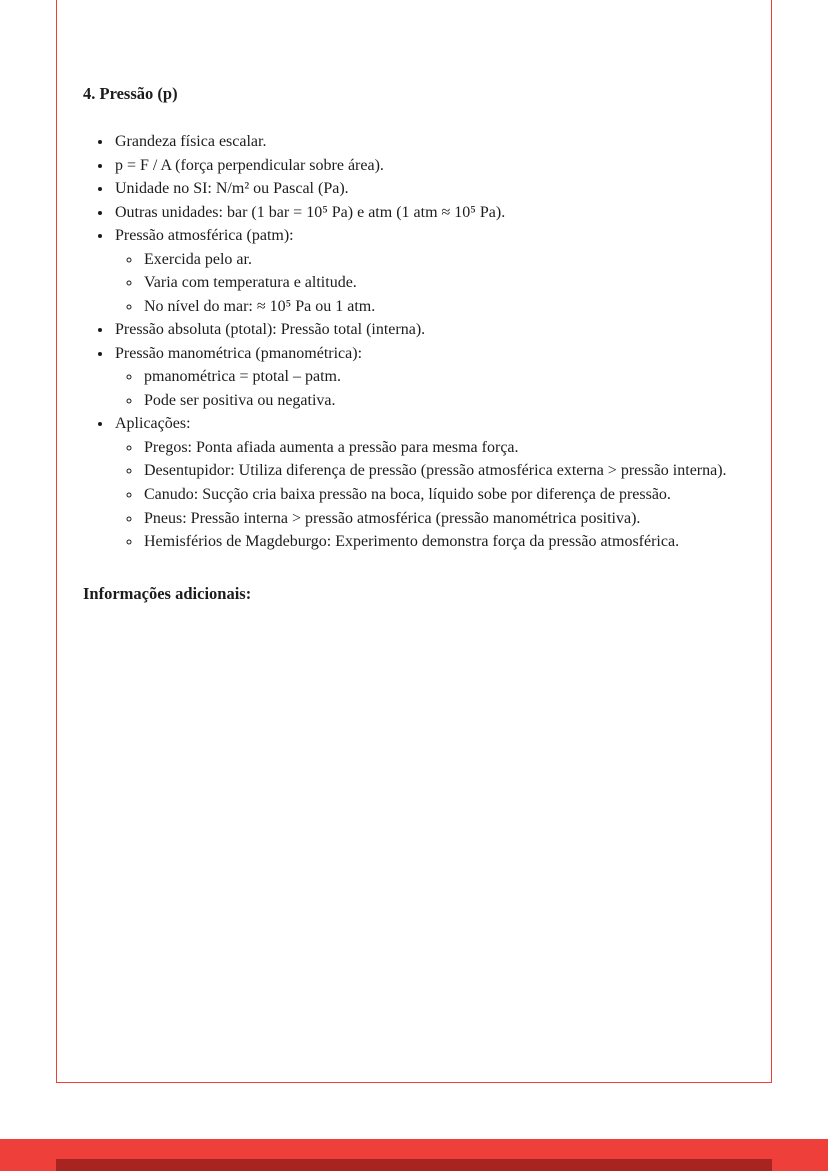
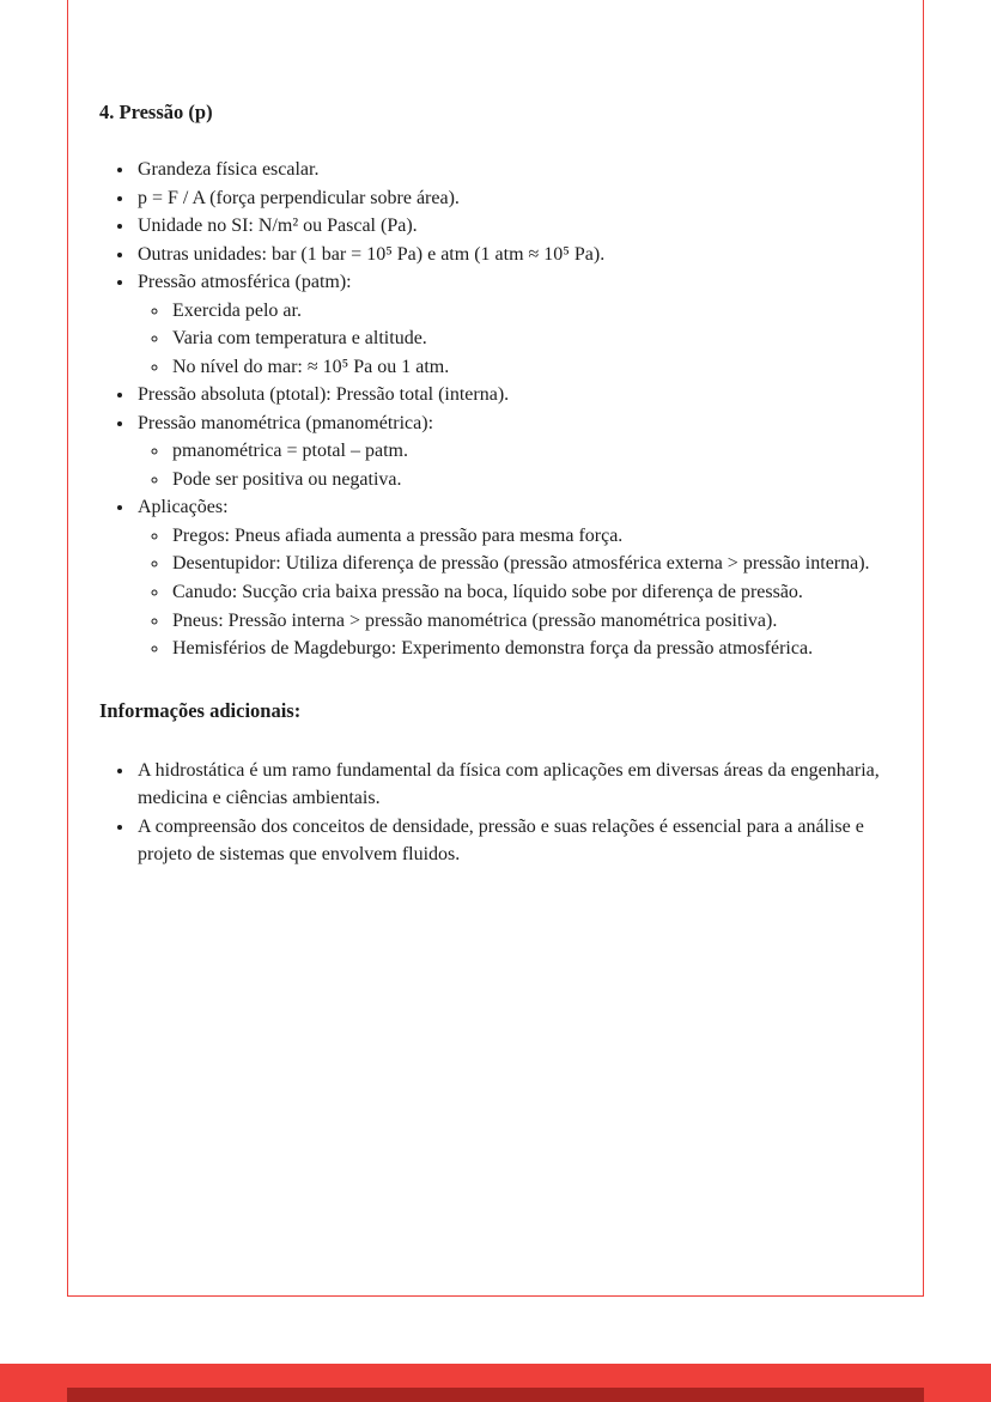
  4. Pressão (p)
  Grandeza física escalar.
  p = F / A (força perpendicular sobre área).
  Unidade no SI: N/m² ou Pascal (Pa).
  Outras unidades: bar (1 bar = 10⁵ Pa) e atm (1 atm ≈ 10⁵ Pa).
  Pressão atmosférica (patm):
  Exercida pelo ar.
  Varia com temperatura e altitude.
  No nível do mar: ≈ 10⁵ Pa ou 1 atm.
  Pressão absoluta (ptotal): Pressão total (interna).
  Pressão manométrica (pmanométrica):
  pmanométrica = ptotal – patm.
  Pode ser positiva ou negativa.
  Aplicações:
- Pregos: Ponta afiada aumenta a pressão para mesma força.
+ Pregos: Pneus afiada aumenta a pressão para mesma força.
  Desentupidor: Utiliza diferença de pressão (pressão atmosférica externa > pressão interna).
  Canudo: Sucção cria baixa pressão na boca, líquido sobe por diferença de pressão.
- Pneus: Pressão interna > pressão atmosférica (pressão manométrica positiva).
+ Pneus: Pressão interna > pressão manométrica (pressão manométrica positiva).
  Hemisférios de Magdeburgo: Experimento demonstra força da pressão atmosférica.
  Informações adicionais:
+ A hidrostática é um ramo fundamental da física com aplicações em diversas áreas da engenharia, medicina e ciências ambientais.
+ A compreensão dos conceitos de densidade, pressão e suas relações é essencial para a análise e projeto de sistemas que envolvem fluidos.
